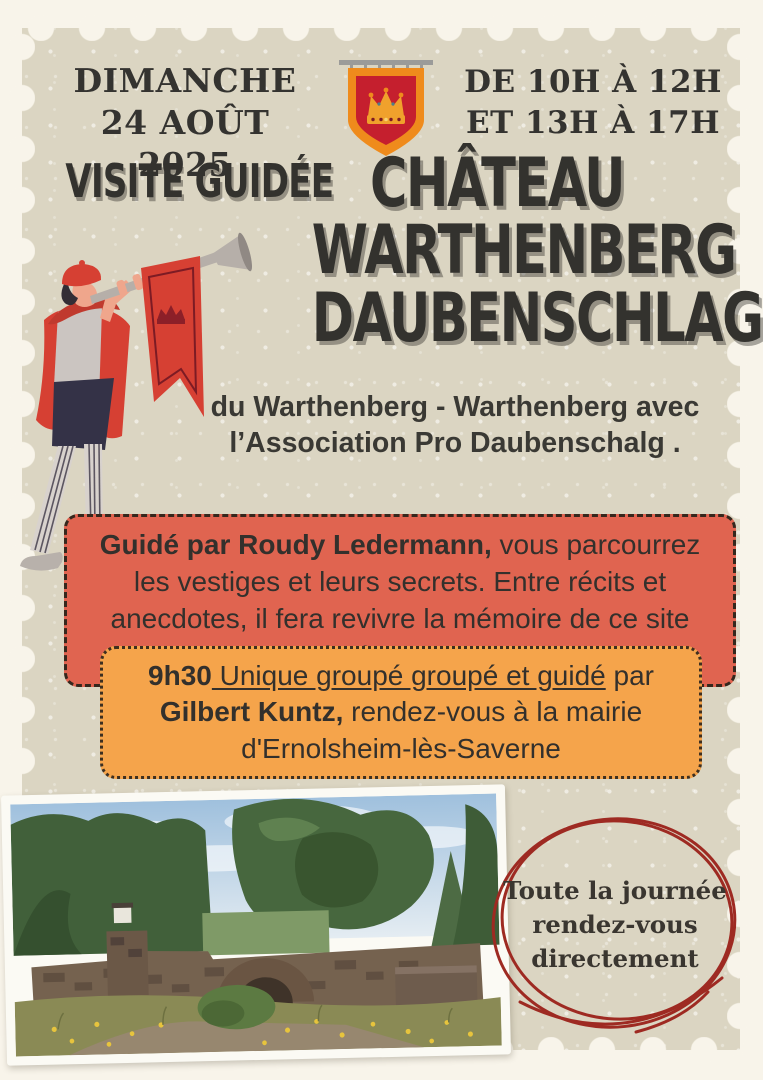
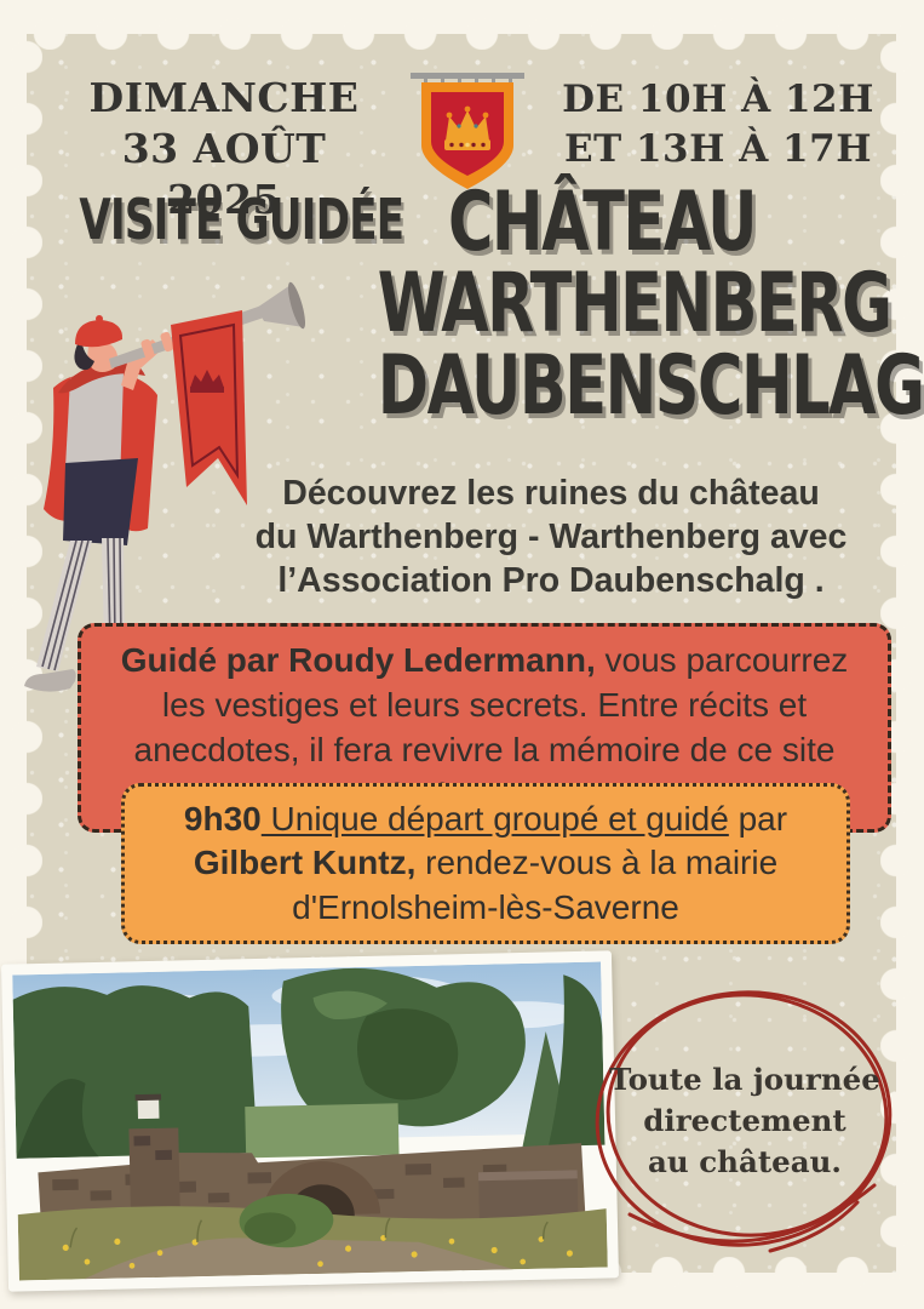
  DIMANCHE
- 24 AOÛT 2025
+ 33 AOÛT 2025
  DE 10H À 12H
  ET 13H À 17H
  VISITE GUIDÉ
  CHÂTEAU
  WARTHENBERG
  DAUBENSCHLAG
+ Découvrez les ruines du château
  du Warthenberg - Warthenberg avec
  l’Association Pro Daubenschalg .
  Guidé par Roudy Ledermann, vous parcourrez les vestiges et leurs secrets. Entre récits et anecdotes, il fera revivre la mémoire de ce site
- 9h30 Unique groupé groupé et guidé par Gilbert Kuntz, rendez-vous à la mairie d'Ernolsheim-lès-Saverne
+ 9h30 Unique départ groupé et guidé par Gilbert Kuntz, rendez-vous à la mairie d'Ernolsheim-lès-Saverne
  Toute la journée
- rendez-vous
  directement
+ au château.
